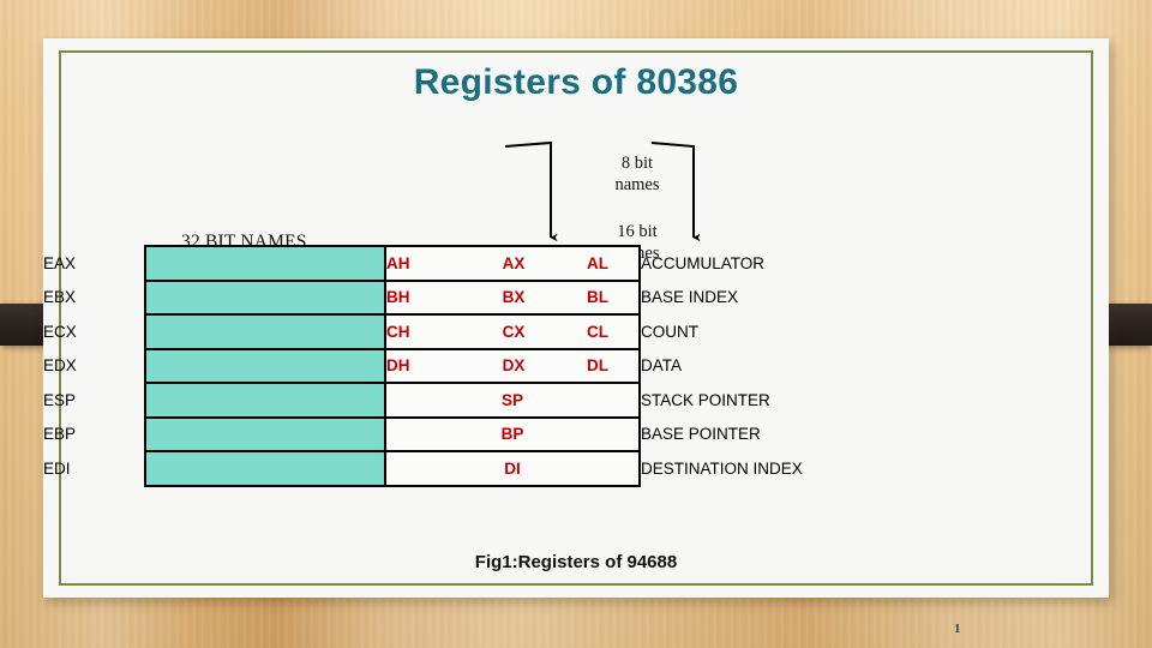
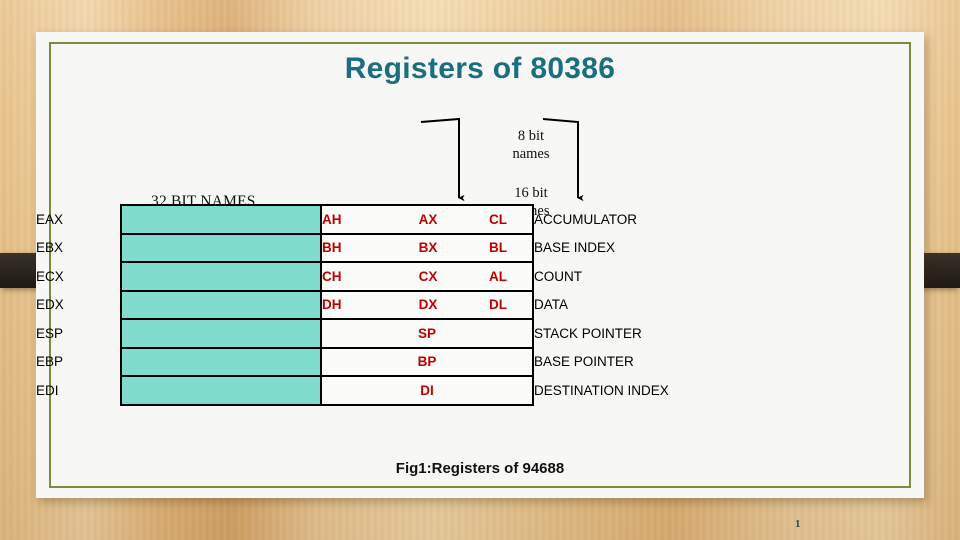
  Registers of 80386
  8 bit
  names
  16 bit
  32 BIT NAMES
- EAX		AH	AX	AL	ACCUMULATOR
+ EAX		AH	AX	CL	ACCUMULATOR
  EBX		BH	BX	BL	BASE INDEX
- ECX		CH	CX	CL	COUNT
+ ECX		CH	CX	AL	COUNT
  EDX		DH	DX	DL	DATA
  ESP		SP	STACK POINTER
  EBP		BP	BASE POINTER
  EDI		DI	DESTINATION INDEX
  Fig1:Registers of 94688
  1
